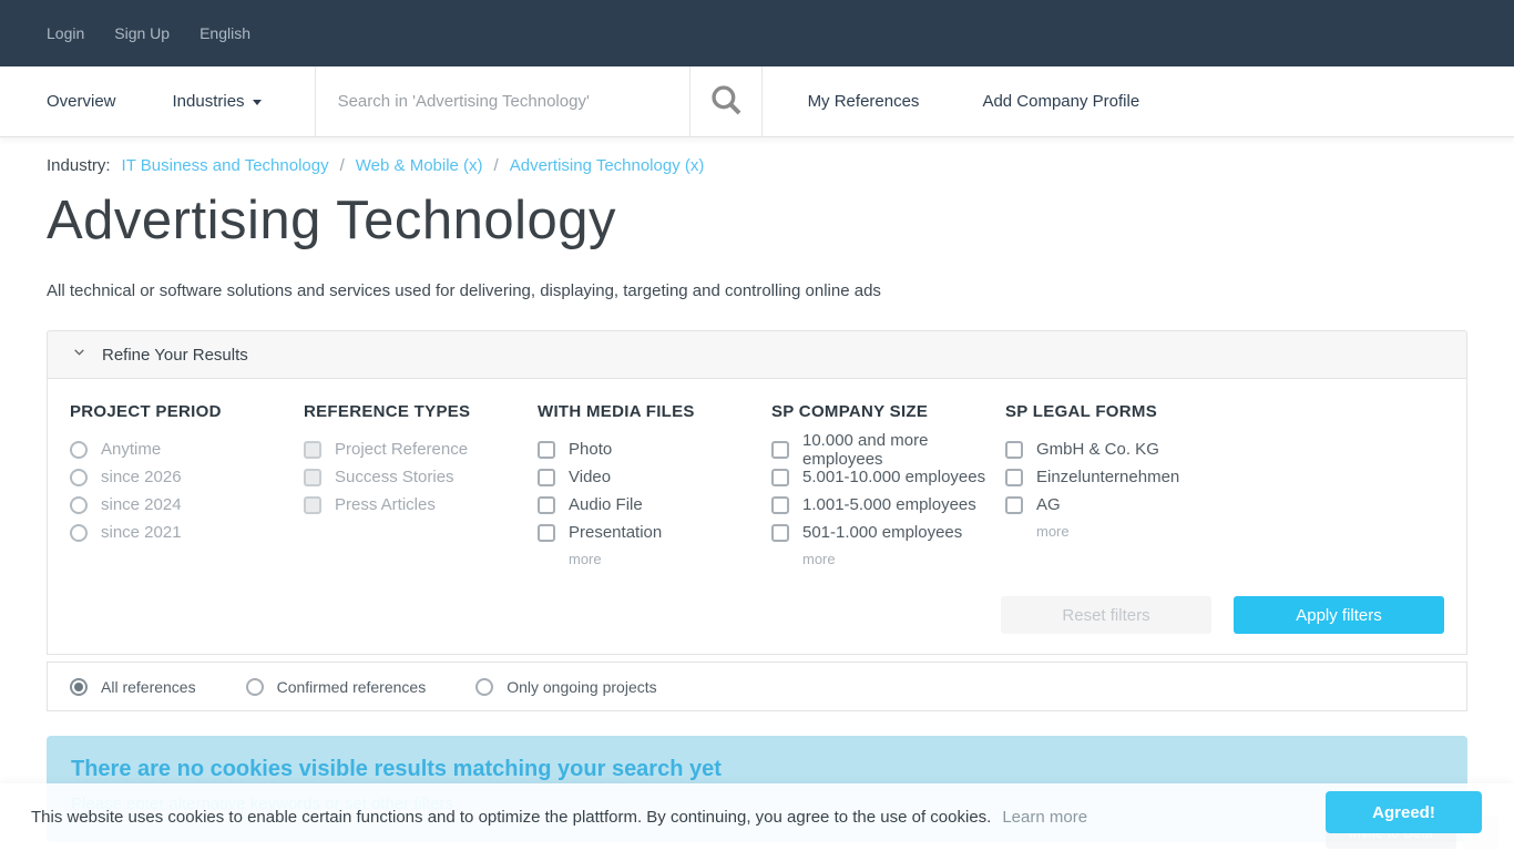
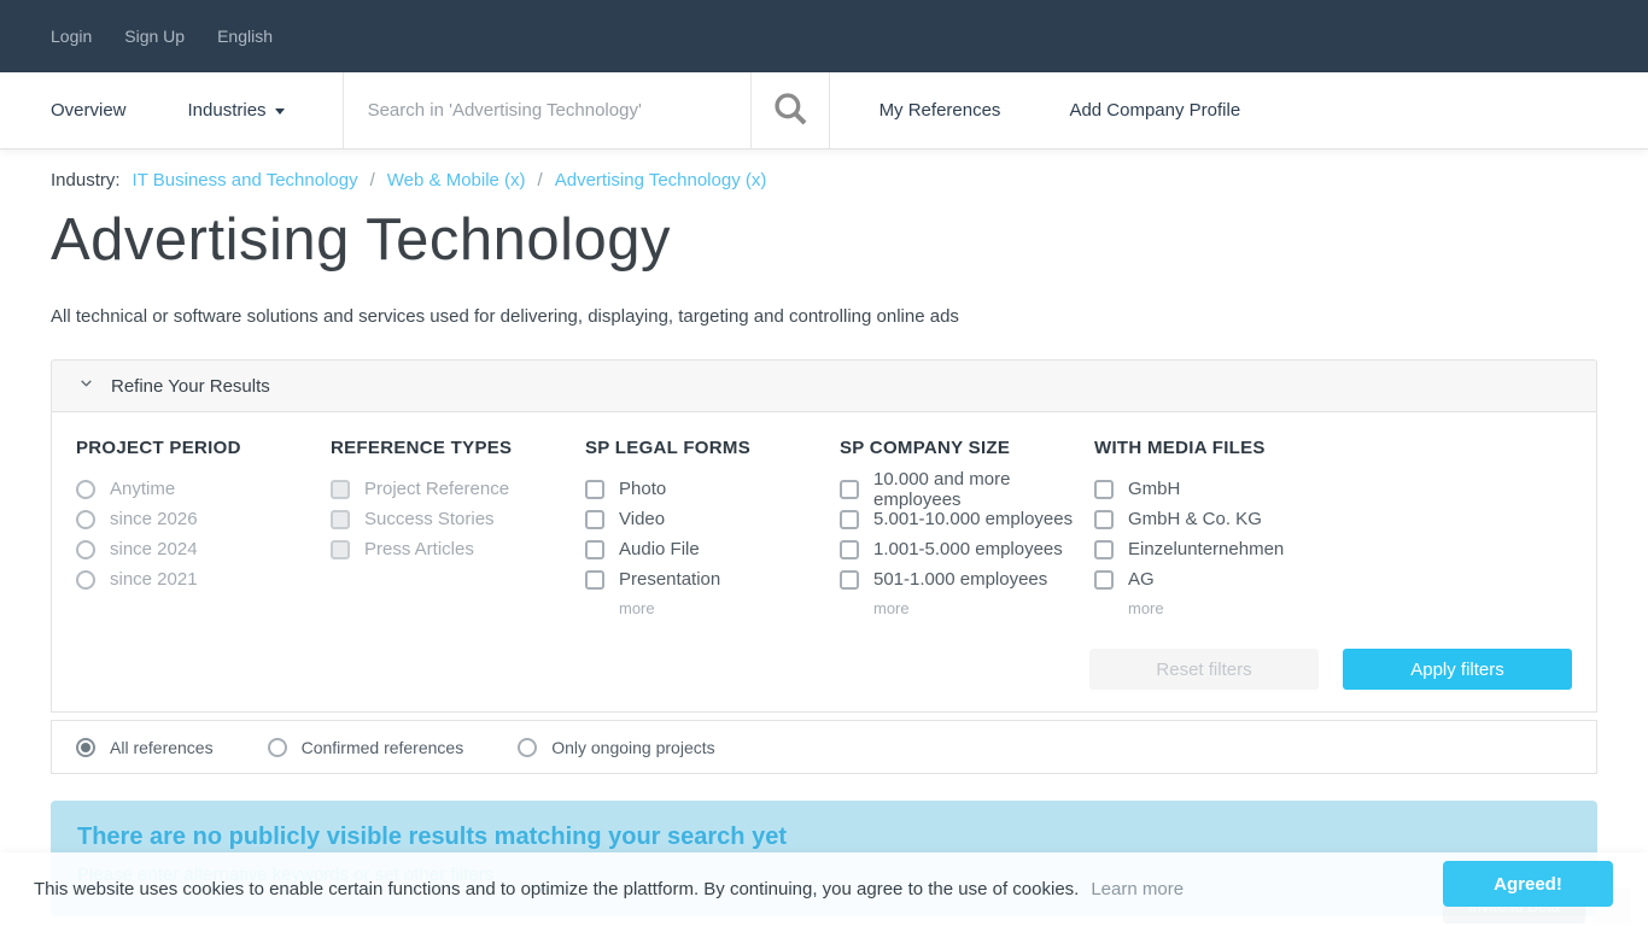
  Login
  Sign Up
  English
  Overview
  Industries
  Search in 'Advertising Technology'
  My References
  Add Company Profile
  Industry:
  IT Business and Technology
  /
  Web & Mobile (x)
  /
  Advertising Technology (x)
  Advertising Technology
  All technical or software solutions and services used for delivering, displaying, targeting and controlling online ads
  Refine Your Results
  PROJECT PERIOD
  Anytime
  since 2026
  since 2024
  since 2021
  REFERENCE TYPES
  Project Reference
  Success Stories
  Press Articles
- WITH MEDIA FILES
+ SP LEGAL FORMS
  Photo
  Video
  Audio File
  Presentation
  more
  SP COMPANY SIZE
  10.000 and more employees
  5.001-10.000 employees
  1.001-5.000 employees
  501-1.000 employees
  more
- SP LEGAL FORMS
+ WITH MEDIA FILES
+ GmbH
  GmbH & Co. KG
  Einzelunternehmen
  AG
  more
  Reset filters
  Apply filters
  All references
  Confirmed references
  Only ongoing projects
- There are no cookies visible results matching your search yet
+ There are no publicly visible results matching your search yet
  This website uses cookies to enable certain functions and to optimize the plattform. By continuing, you agree to the use of cookies.
  Learn more
  Agreed!
